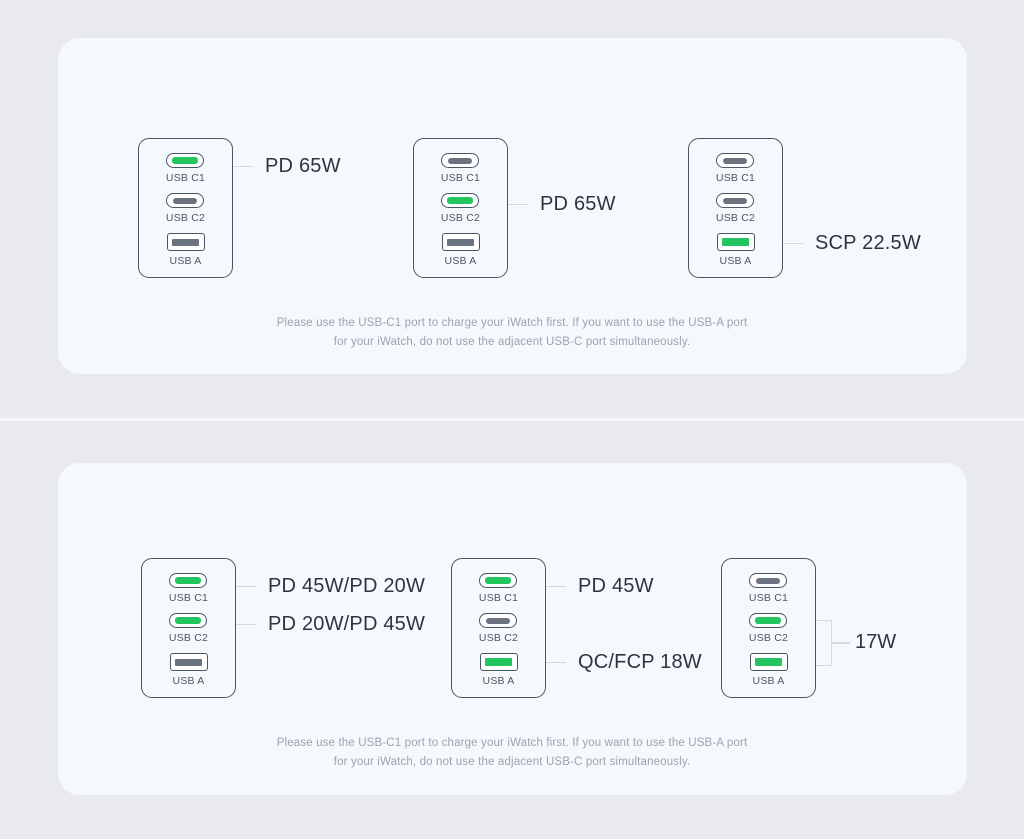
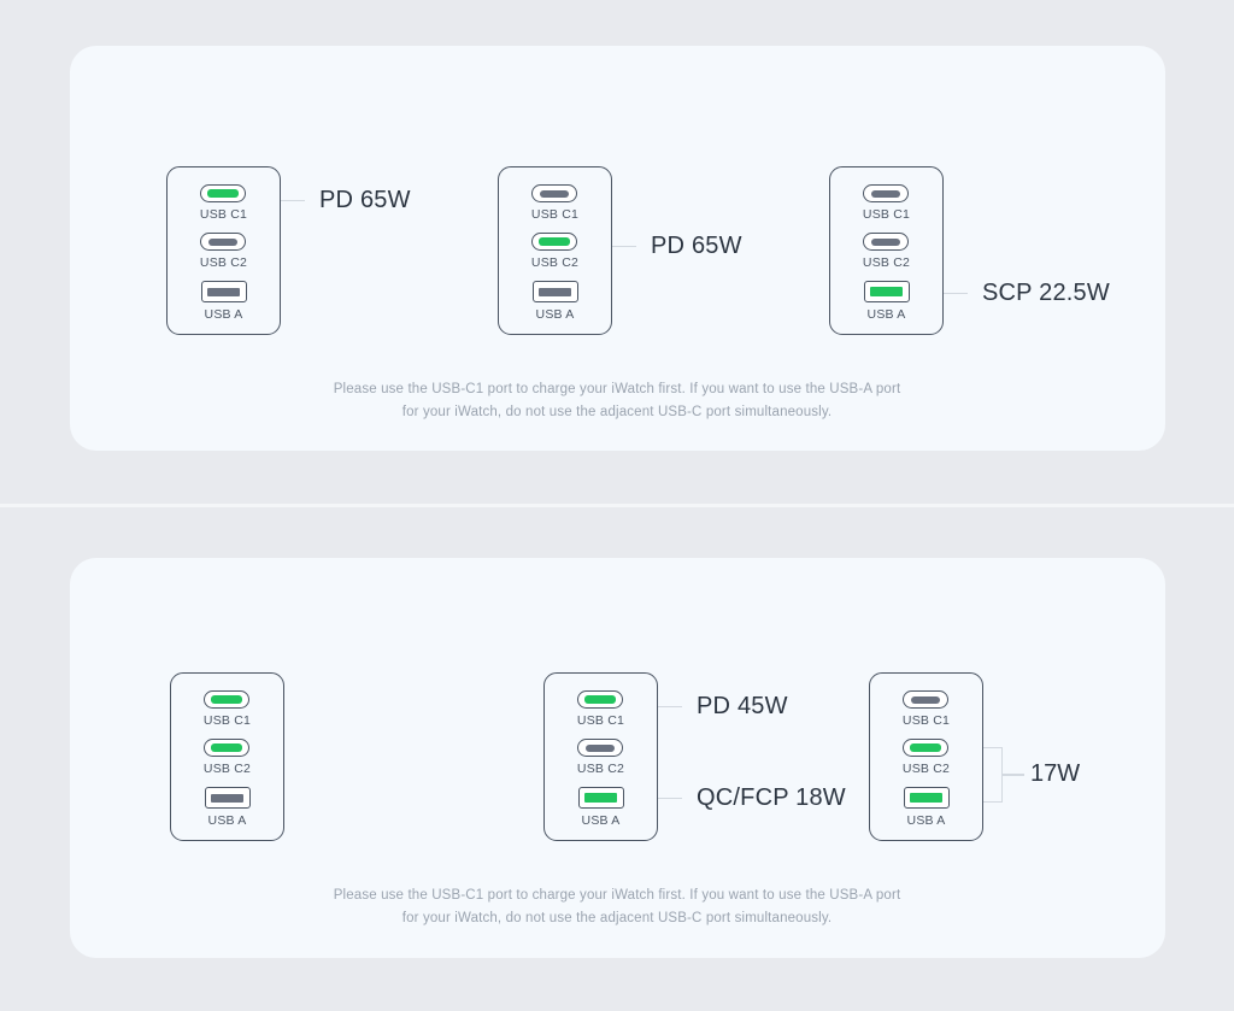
  USB C1
  USB C2
  USB A
  PD 65W
  USB C1
  USB C2
  USB A
  PD 65W
  USB C1
  USB C2
  USB A
  SCP 22.5W
  Please use the USB-C1 port to charge your iWatch first. If you want to use the USB-A port
  for your iWatch, do not use the adjacent USB-C port simultaneously.
  USB C1
  USB C2
  USB A
- PD 45W/PD 20W
- PD 20W/PD 45W
  USB C1
  USB C2
  USB A
  PD 45W
  QC/FCP 18W
  USB C1
  USB C2
  USB A
  17W
  Please use the USB-C1 port to charge your iWatch first. If you want to use the USB-A port
  for your iWatch, do not use the adjacent USB-C port simultaneously.
